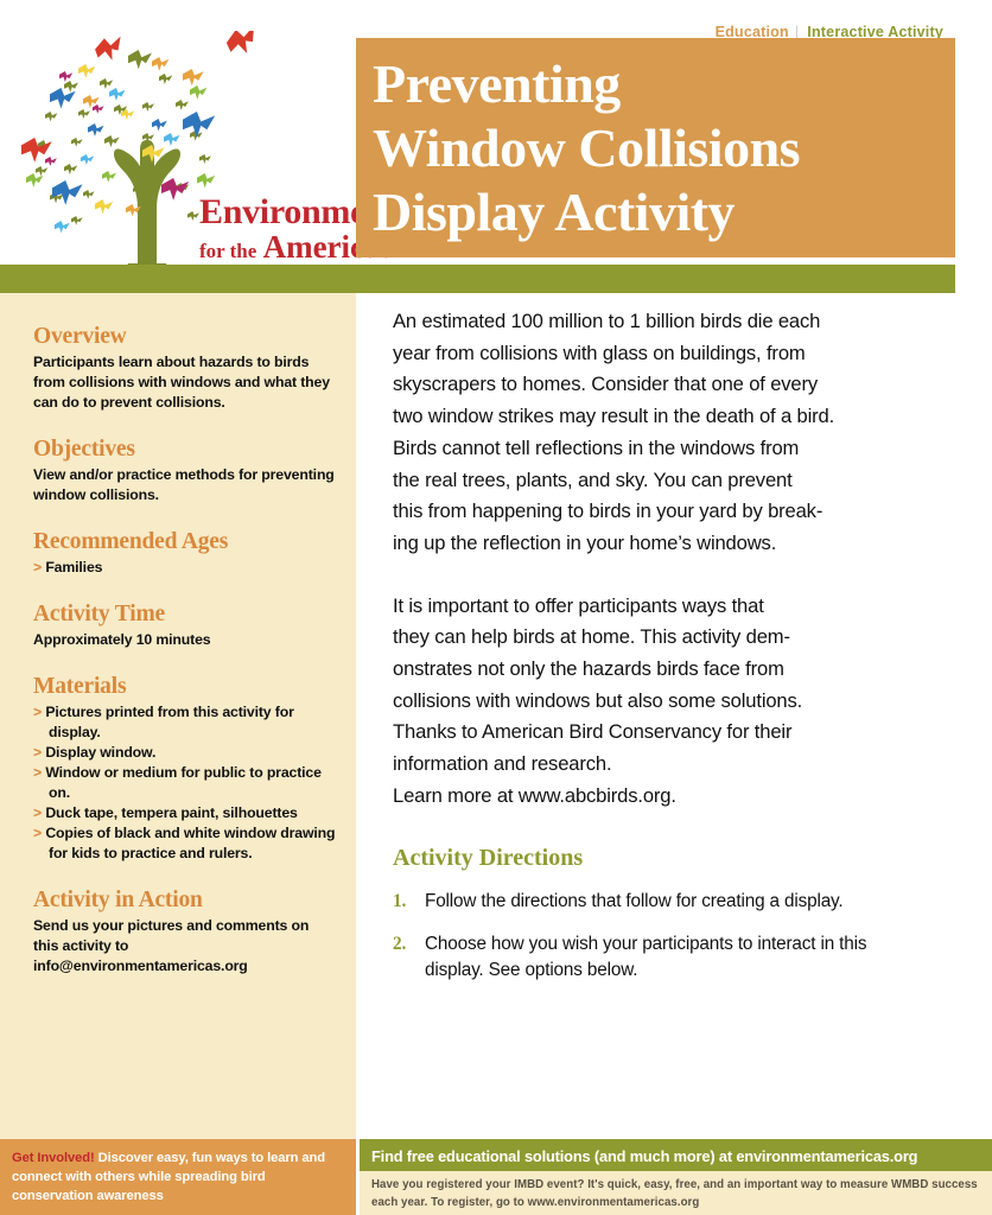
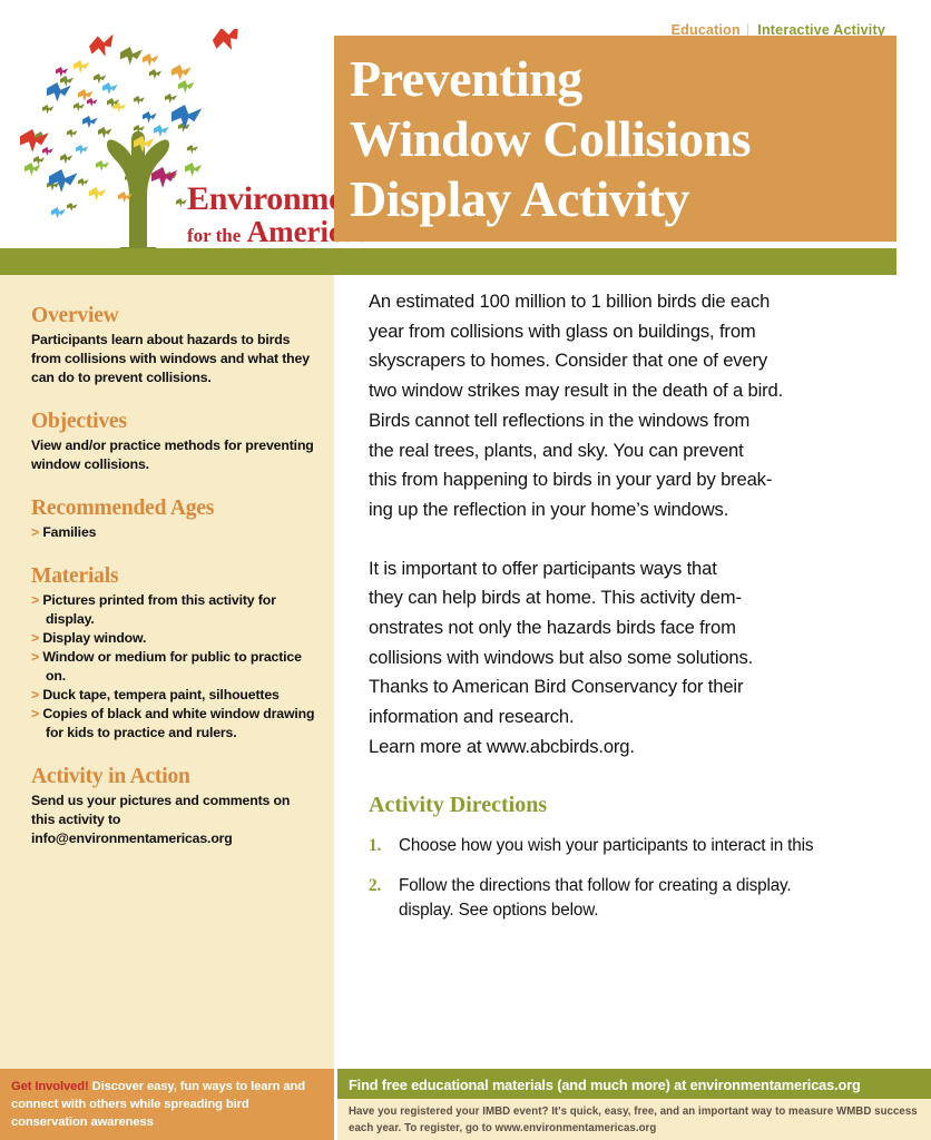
  Education | Interactive Activity
  Environm
  for the Ameri
  Preventing
  Window Collisions
  Display Activity
  Overview
  Participants learn about hazards to birds from collisions with windows and what they can do to prevent collisions.
  Objectives
  View and/or practice methods for preventing window collisions.
  Recommended Ages
  > Families
- Activity Time
- Approximately 10 minutes
  Materials
  > Pictures printed from this activity for display.
  > Display window.
  > Window or medium for public to practice on.
  > Duck tape, tempera paint, silhouettes
  > Copies of black and white window drawing for kids to practice and rulers.
  Activity in Action
  Send us your pictures and comments on this activity to info@environmentamericas.org
  An estimated 100 million to 1 billion birds die each
  year from collisions with glass on buildings, from
  skyscrapers to homes. Consider that one of every
  two window strikes may result in the death of a bird.
  Birds cannot tell reflections in the windows from
  the real trees, plants, and sky. You can prevent
  this from happening to birds in your yard by break-
  ing up the reflection in your home’s windows.
  It is important to offer participants ways that
  they can help birds at home. This activity dem-
  onstrates not only the hazards birds face from
  collisions with windows but also some solutions.
  Thanks to American Bird Conservancy for their
  information and research.
  Learn more at www.abcbirds.org.
  Activity Directions
  1.
- Follow the directions that follow for creating a display.
+ Choose how you wish your participants to interact in this
  2.
- Choose how you wish your participants to interact in this
+ Follow the directions that follow for creating a display.
  display. See options below.
  Get Involved! Discover easy, fun ways to learn and connect with others while spreading bird conservation awareness
- Find free educational solutions (and much more) at environmentamericas.org
+ Find free educational materials (and much more) at environmentamericas.org
  Have you registered your IMBD event? It's quick, easy, free, and an important way to measure WMBD success each year. To register, go to www.environmentamericas.org
